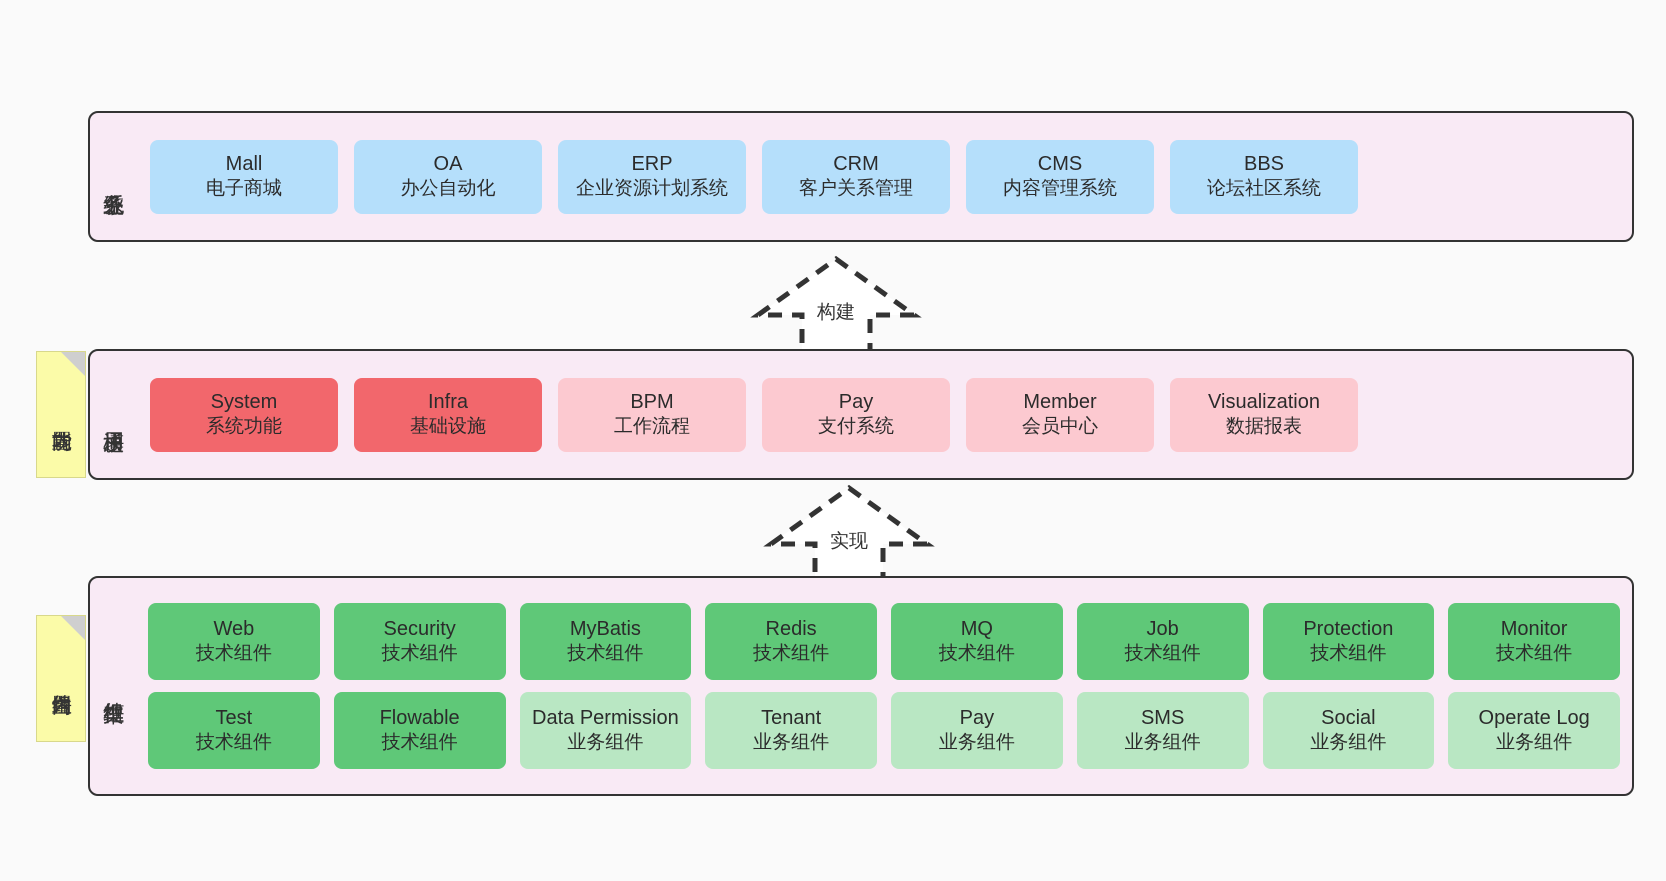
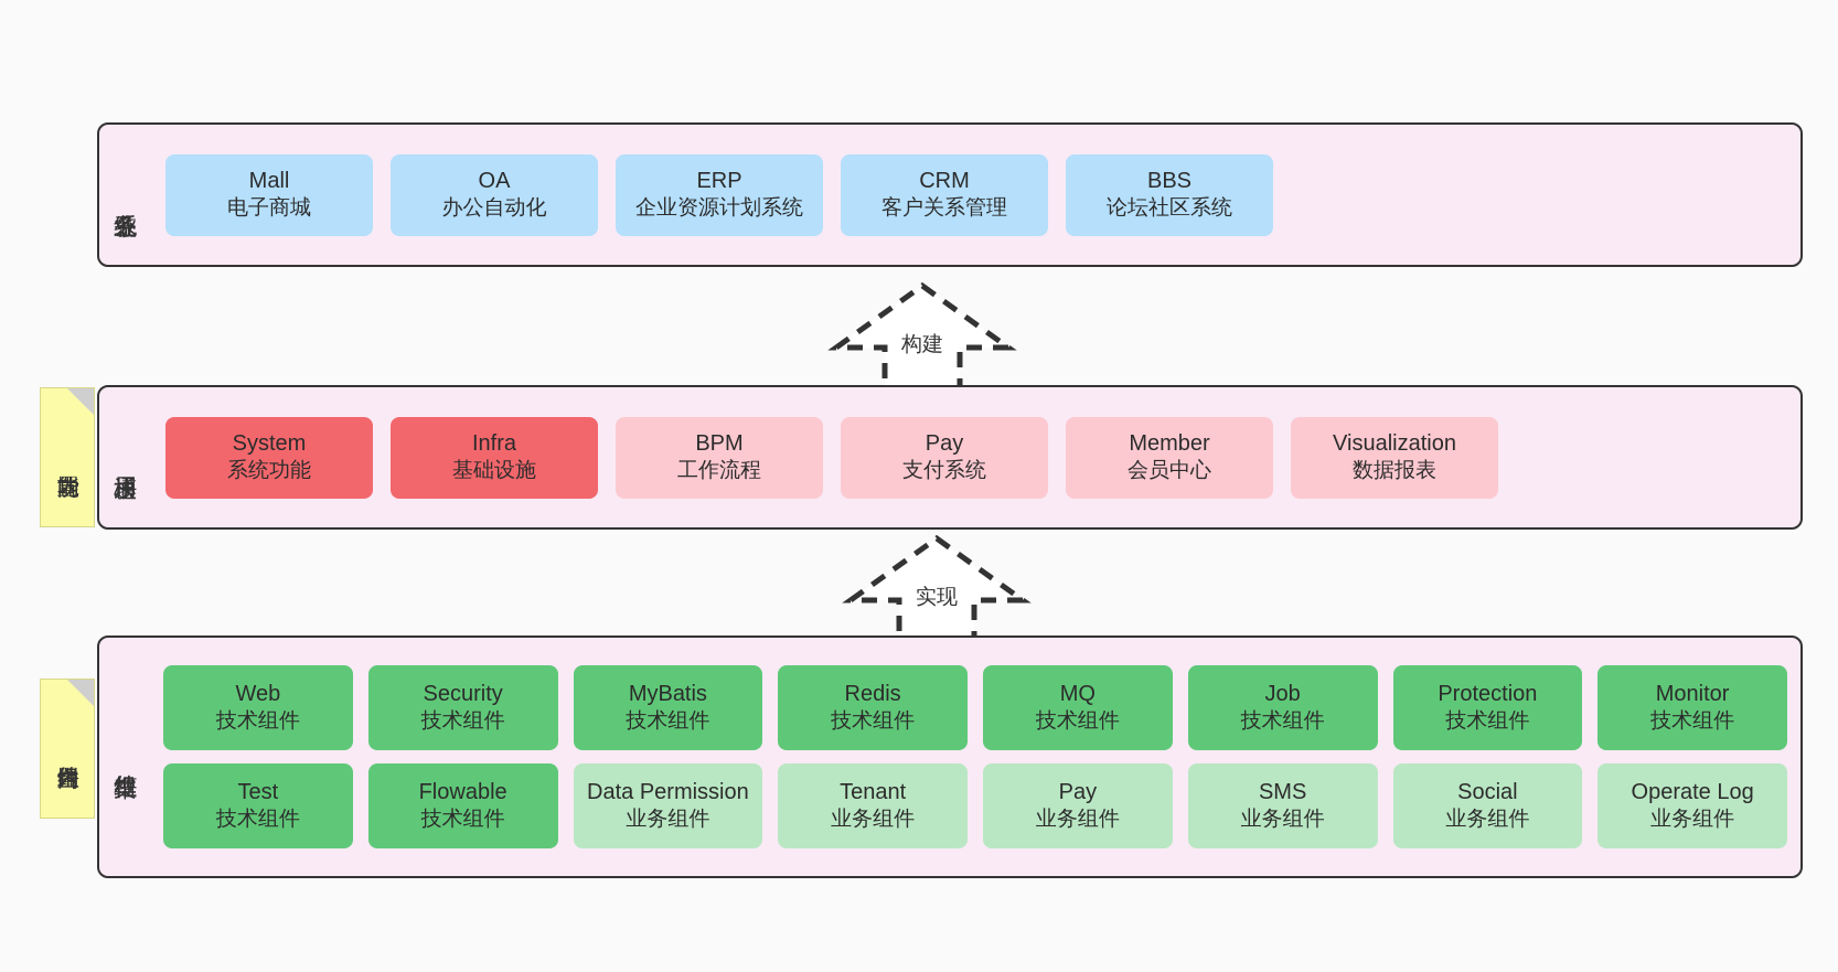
  Mall
  电子商城
  OA
  办公自动化
  ERP
  企业资源计划系统
  CRM
  客户关系管理
- CMS
- 内容管理系统
  BBS
  论坛社区系统
  构建
  System
  系统功能
  Infra
  基础设施
  BPM
  工作流程
  Pay
  支付系统
  Member
  会员中心
  Visualization
  数据报表
  实现
  Web
  技术组件
  Security
  技术组件
  MyBatis
  技术组件
  Redis
  技术组件
  MQ
  技术组件
  Job
  技术组件
  Protection
  技术组件
  Monitor
  技术组件
  Test
  技术组件
  Flowable
  技术组件
  Data Permission
  业务组件
  Tenant
  业务组件
  Pay
  业务组件
  SMS
  业务组件
  Social
  业务组件
  Operate Log
  业务组件
